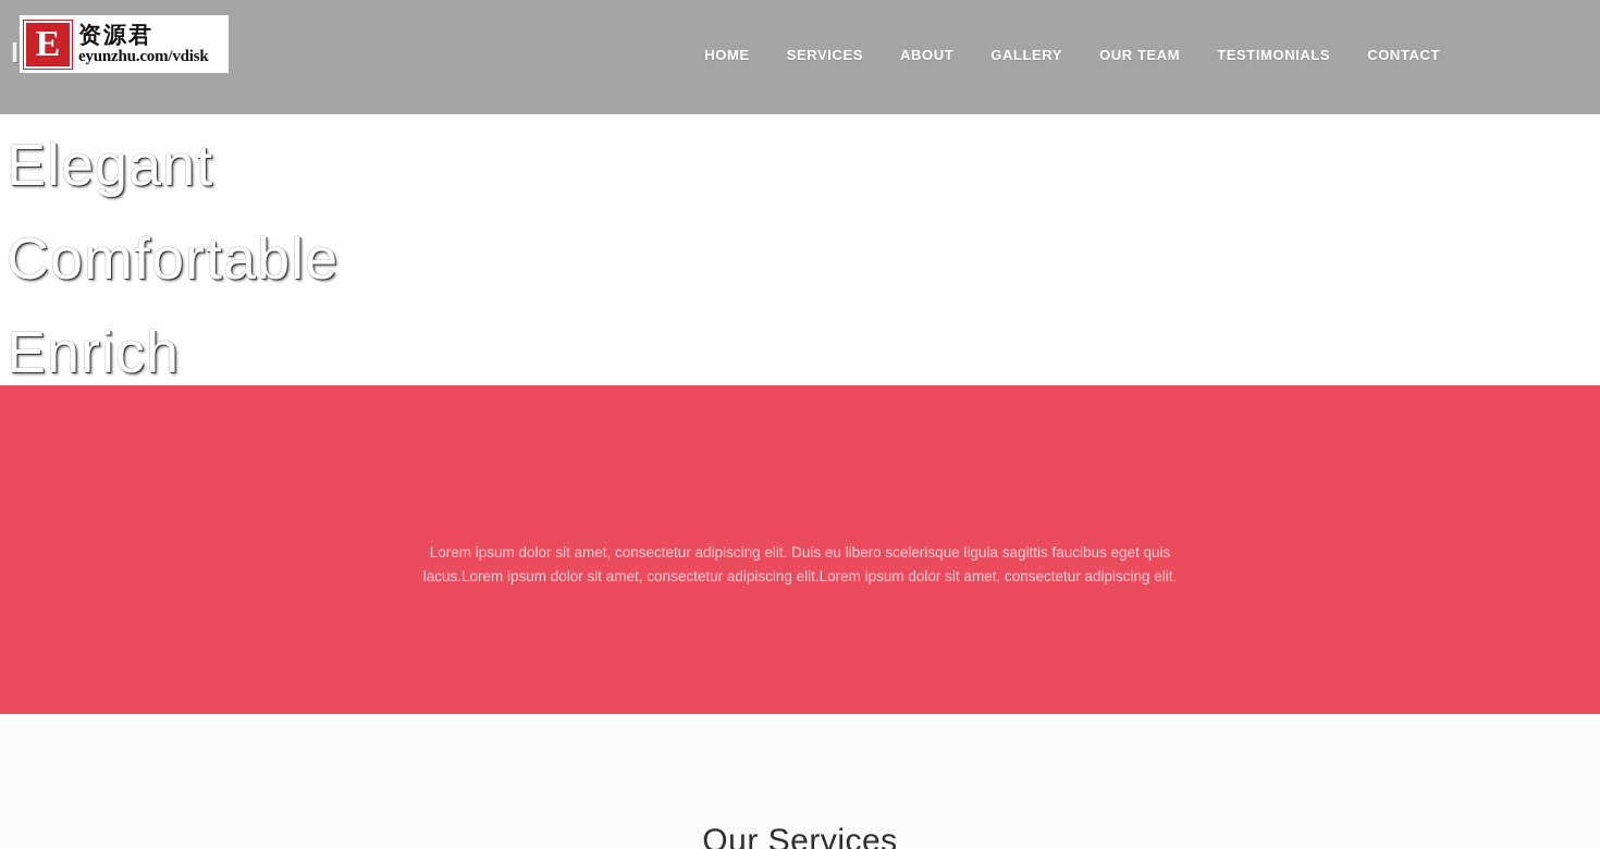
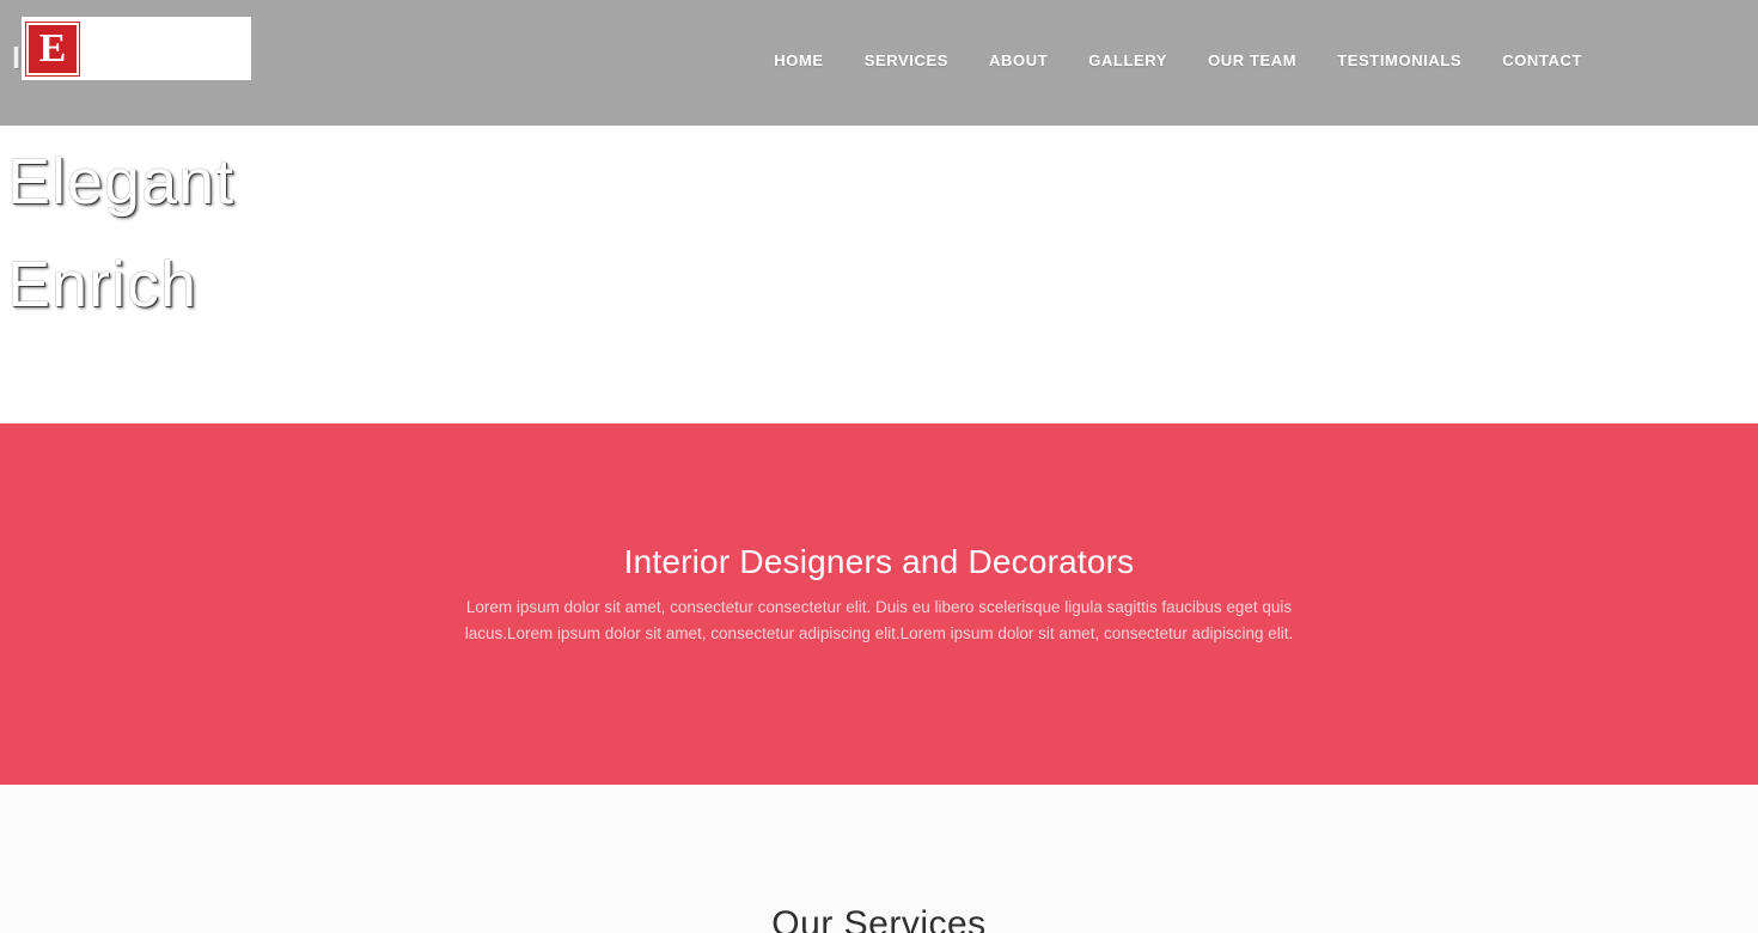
  Elegant
- Comfortable
  Enrich
+ Interior Designers and Decorators
- Lorem ipsum dolor sit amet, consectetur adipiscing elit. Duis eu libero scelerisque ligula sagittis faucibus eget quis lacus.Lorem ipsum dolor sit amet, consectetur adipiscing elit.Lorem ipsum dolor sit amet, consectetur adipiscing elit.
+ Lorem ipsum dolor sit amet, consectetur consectetur elit. Duis eu libero scelerisque ligula sagittis faucibus eget quis lacus.Lorem ipsum dolor sit amet, consectetur adipiscing elit.Lorem ipsum dolor sit amet, consectetur adipiscing elit.
  Our Services
  HOME
  SERVICES
  ABOUT
  GALLERY
  OUR TEAM
  TESTIMONIALS
  CONTACT
  E
- 资源君
- eyunzhu.com/vdisk
